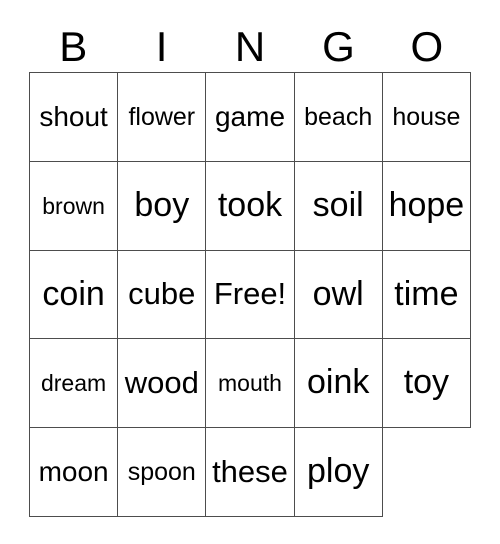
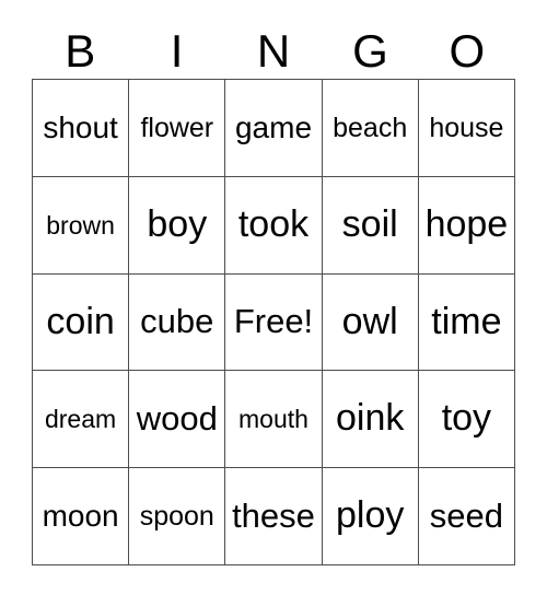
  B
  I
  N
  G
  O
  shout
  flower
  game
  beach
  house
  brown
  boy
  took
  soil
  hope
  coin
  cube
  Free!
  owl
  time
  dream
  wood
  mouth
  oink
  toy
  moon
  spoon
  these
  ploy
+ seed
